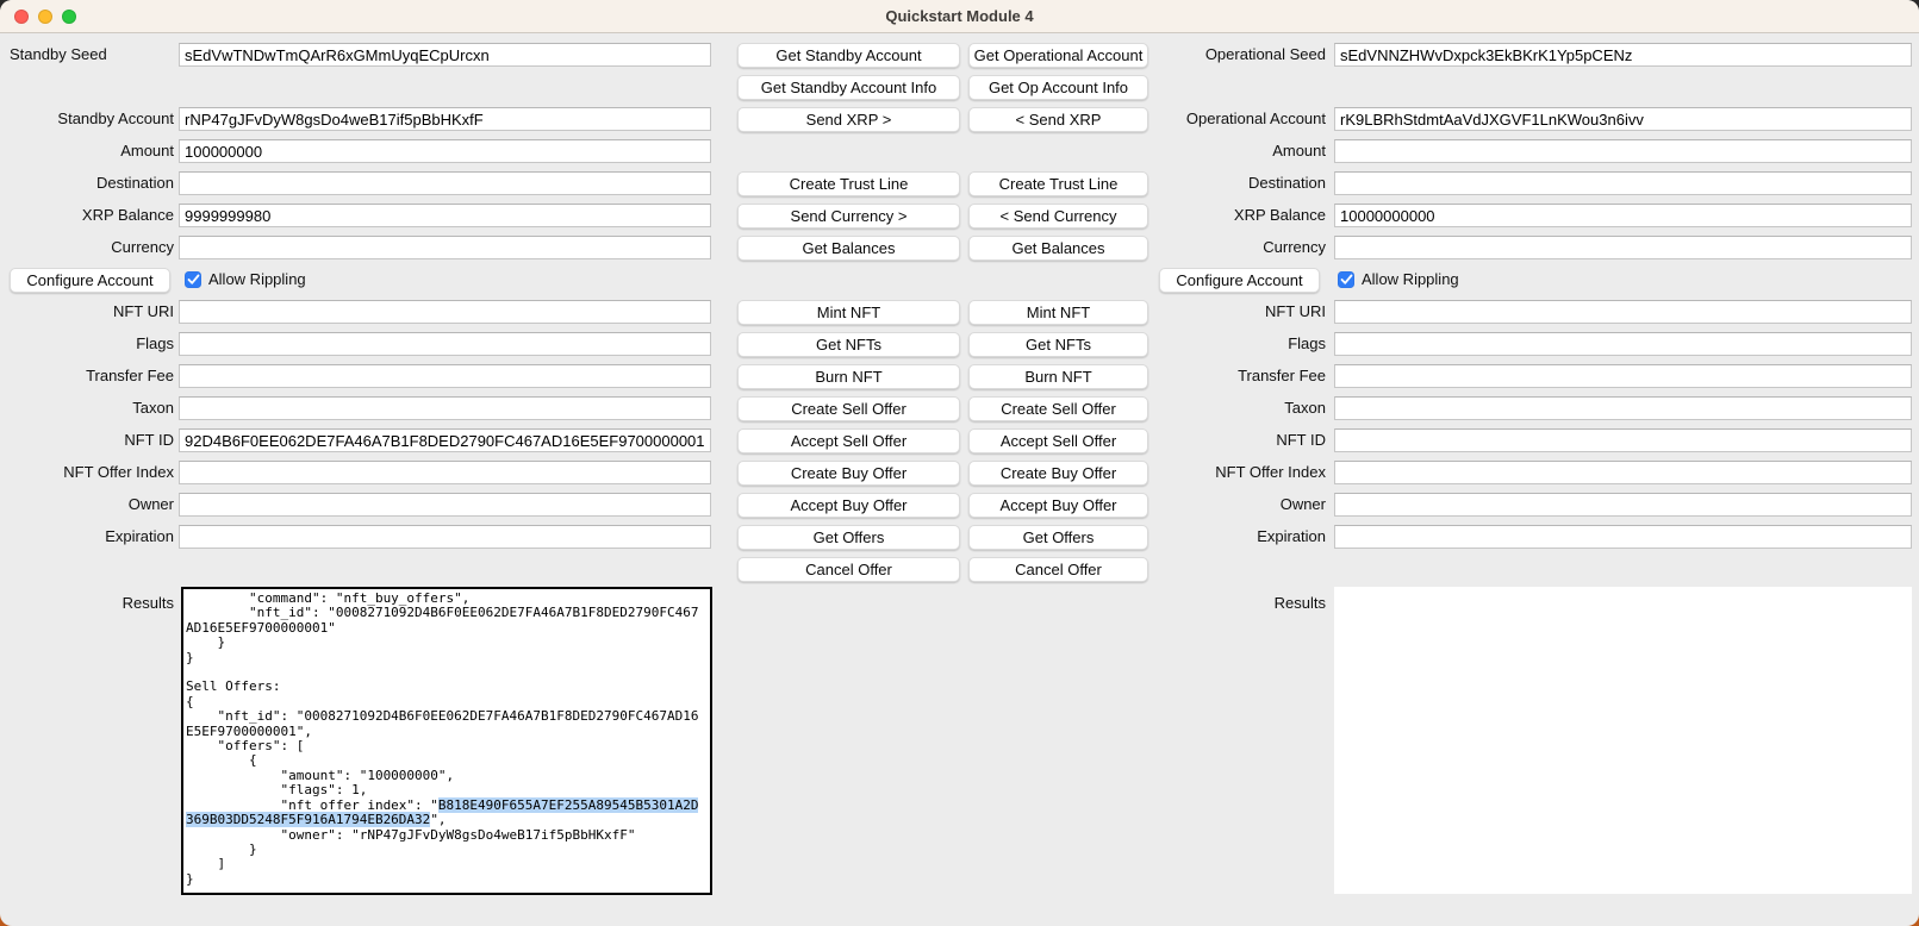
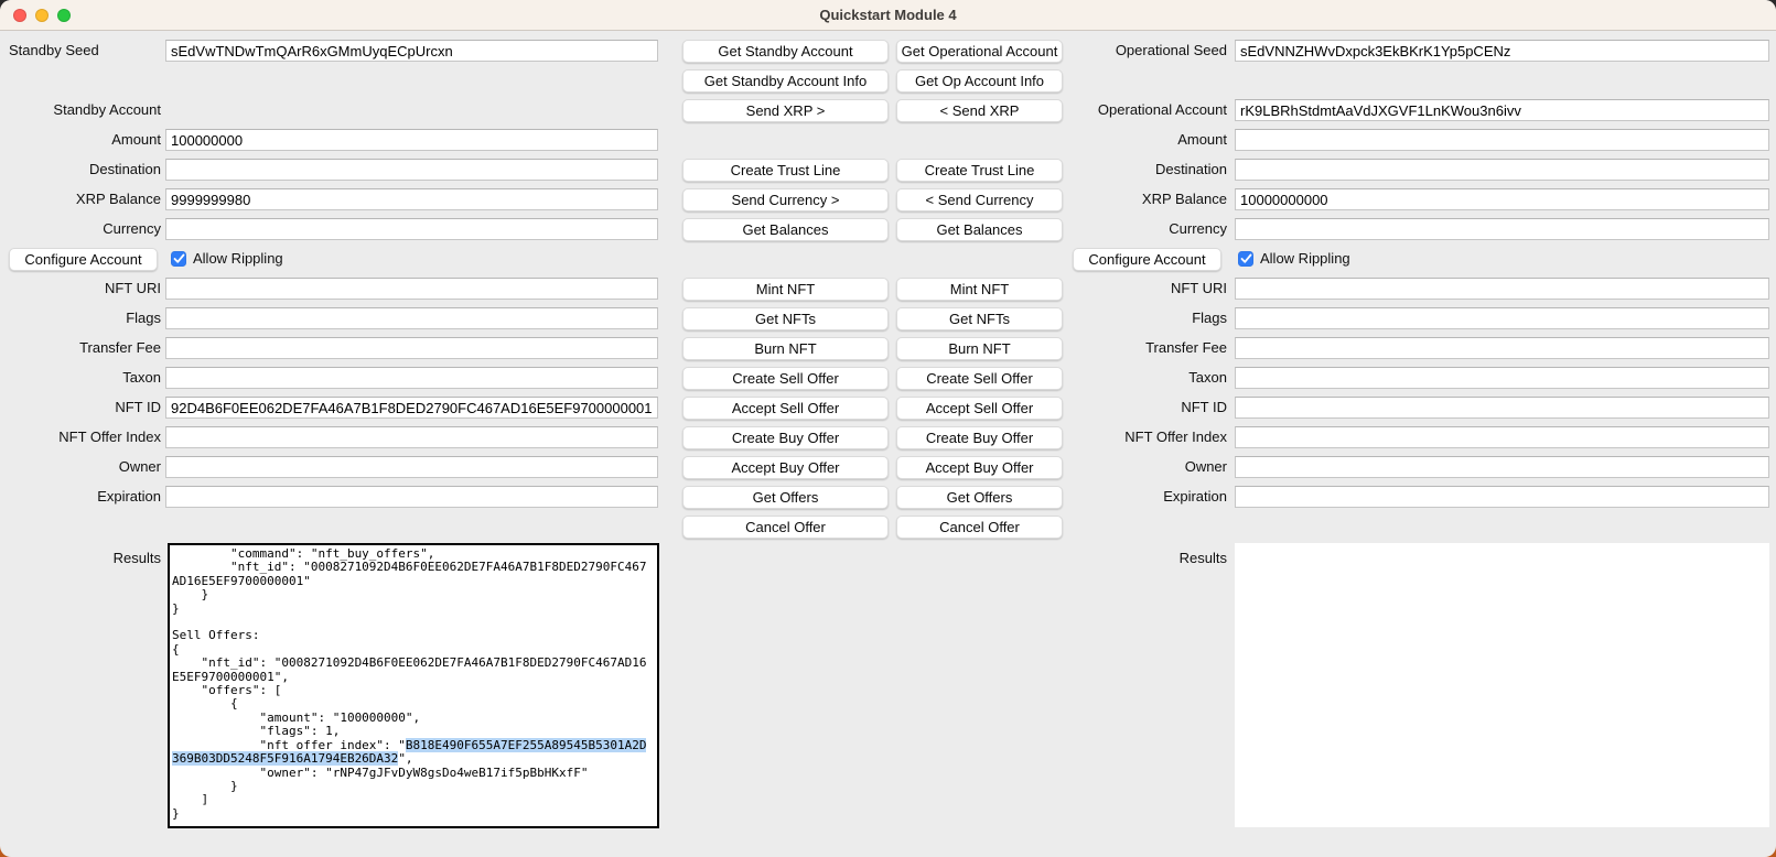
  Quickstart Module 4
  Standby Seed
  sEdVwTNDwTmQArR6xGMmUyqECpUrcxn
  Standby Account
- rNP47gJFvDyW8gsDo4weB17if5pBbHKxfF
  Amount
  100000000
  Destination
  XRP Balance
  9999999980
  Currency
  Configure Account
  Allow Rippling
  NFT URI
  Flags
  Transfer Fee
  Taxon
  NFT ID
  92D4B6F0EE062DE7FA46A7B1F8DED2790FC467AD16E5EF9700000001
  NFT Offer Index
  Owner
  Expiration
  Results
  "command": "nft_buy_offers",
  "nft_id": "0008271092D4B6F0EE062DE7FA46A7B1F8DED2790FC467
  AD16E5EF9700000001"
  }
  }
  Sell Offers:
  {
  "nft_id": "0008271092D4B6F0EE062DE7FA46A7B1F8DED2790FC467AD16
  E5EF9700000001",
  "offers": [
  {
  "amount": "100000000",
  "flags": 1,
  "nft_offer_index": "B818E490F655A7EF255A89545B5301A2D
  369B03DD5248F5F916A1794EB26DA32",
  "owner": "rNP47gJFvDyW8gsDo4weB17if5pBbHKxfF"
  }
  ]
  }
  Get Standby Account
  Get Standby Account Info
  Send XRP >
  Create Trust Line
  Send Currency >
  Get Balances
  Mint NFT
  Get NFTs
  Burn NFT
  Create Sell Offer
  Accept Sell Offer
  Create Buy Offer
  Accept Buy Offer
  Get Offers
  Cancel Offer
  Get Operational Account
  Get Op Account Info
  < Send XRP
  Create Trust Line
  < Send Currency
  Get Balances
  Mint NFT
  Get NFTs
  Burn NFT
  Create Sell Offer
  Accept Sell Offer
  Create Buy Offer
  Accept Buy Offer
  Get Offers
  Cancel Offer
  Operational Seed
  sEdVNNZHWvDxpck3EkBKrK1Yp5pCENz
  Operational Account
  rK9LBRhStdmtAaVdJXGVF1LnKWou3n6ivv
  Amount
  Destination
  XRP Balance
  10000000000
  Currency
  Configure Account
  Allow Rippling
  NFT URI
  Flags
  Transfer Fee
  Taxon
  NFT ID
  NFT Offer Index
  Owner
  Expiration
  Results
